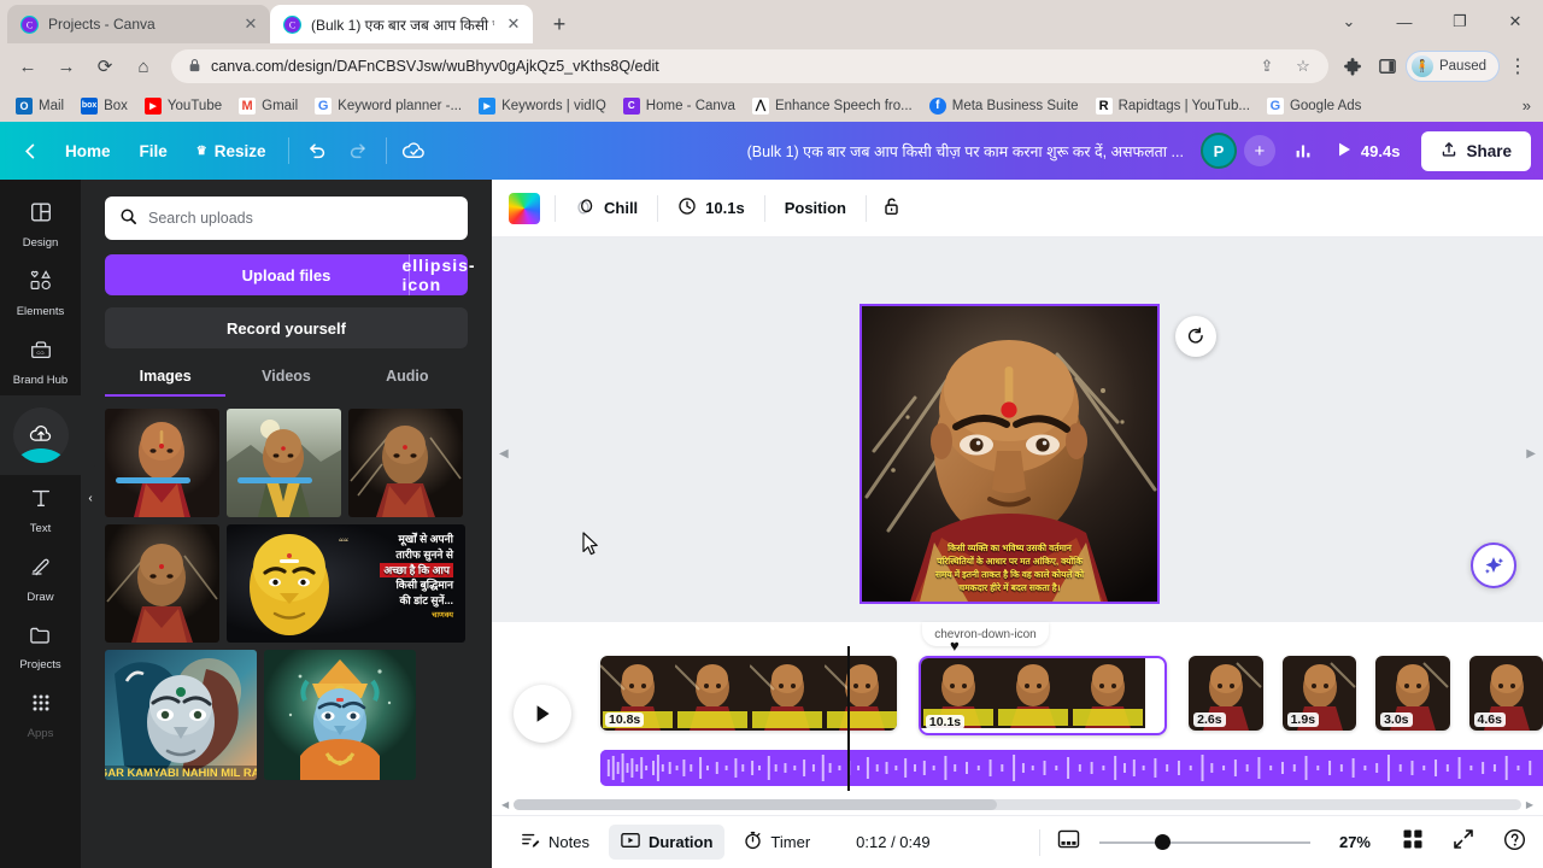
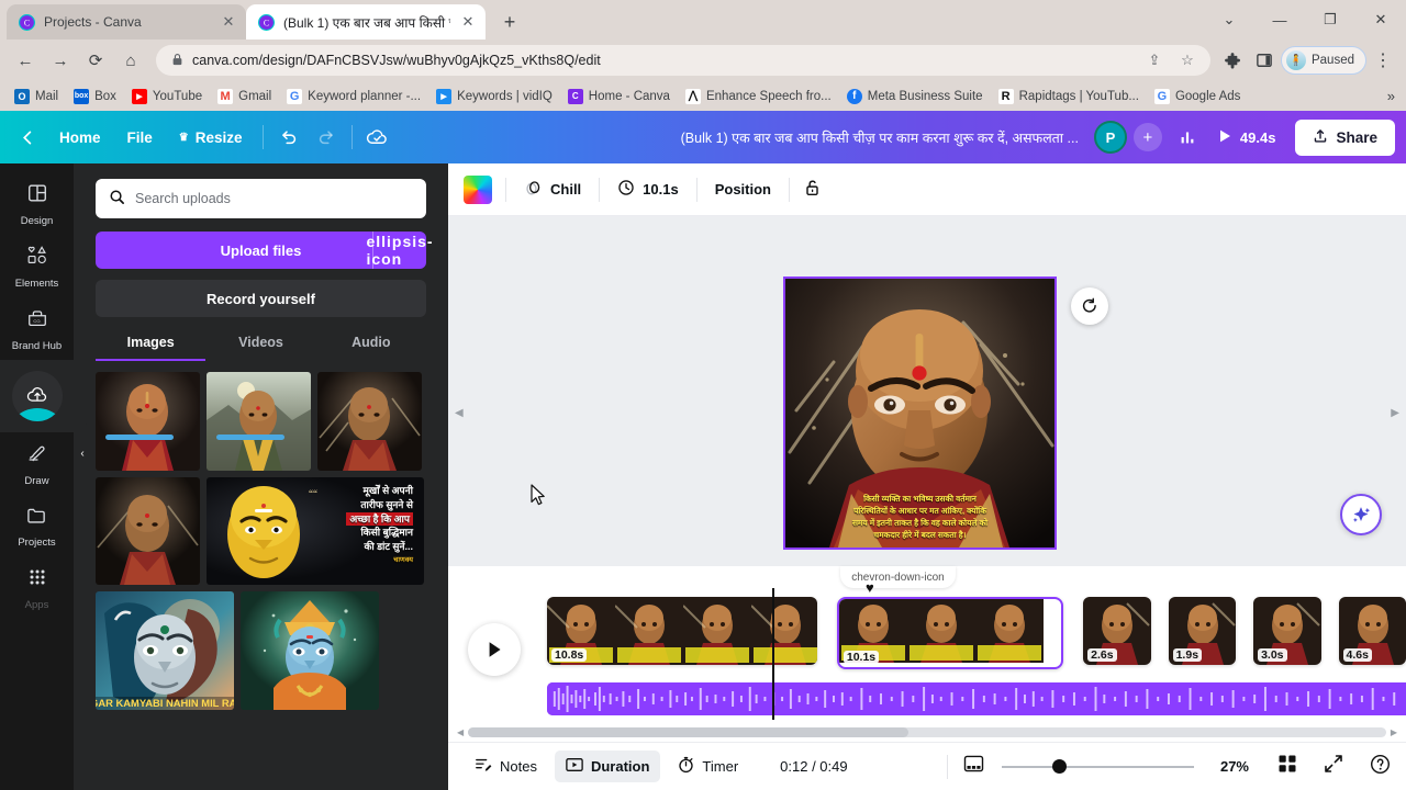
  C
  Projects - Canva
  ✕
  C
  (Bulk 1) एक बार जब आप किसी
  ✕
  +
  ⌄
  —
  ❐
  ✕
  ←
  →
  ⟳
  ⌂
  canva.com/design/DAFnCBSVJsw/wuBhyv0gAjkQz5_vKths8Q/edit
  ⇪
  ☆
  🧍
  Paused
  ⋮
  O
  Mail
  Box
  YouTube
  M
  Gmail
  G
  Keyword planner -...
  Keywords | vidIQ
  C
  Home - Canva
  ⋀
  Enhance Speech fro...
  f
  Meta Business Suite
  R
  Rapidtags | YouTub...
  G
  Google Ads
  »
  Home
  File
  ♛
  Resize
  (Bulk 1) एक बार जब आप किसी चीज़ पर काम करना शुरू कर दें, असफलता ...
  P
  +
  49.4s
  Share
  Design
  Elements
  Brand Hub
- Text
  Draw
  Projects
  Apps
  Search uploads
  Upload files
  ellipsis-icon
  Record yourself
  Images
  Videos
  Audio
  ““
  मूर्खों से अपनी
  तारीफ सुनने से
  अच्छा है कि आप
  किसी बुद्धिमान
  की डांट सुनें...
  AR KAMYABI NAHIN MIL RA
  ‹
  Chill
  10.1s
  Position
  किसी व्यक्ति का भविष्य उसकी वर्तमान
  परिस्थितियों के आधार पर मत आंकिए, क्योंकि
  समय में इतनी ताकत है कि वह काले कोयले को
  चमकदार हीरे में बदल सकता है।
  ◀
  ▶
  chevron-down-icon
  ♥
  10.8s
  10.1s
  2.6s
  1.9s
  3.0s
  4.6s
  ◀
  ▶
  Notes
  Duration
  Timer
  0:12 / 0:49
  27%
